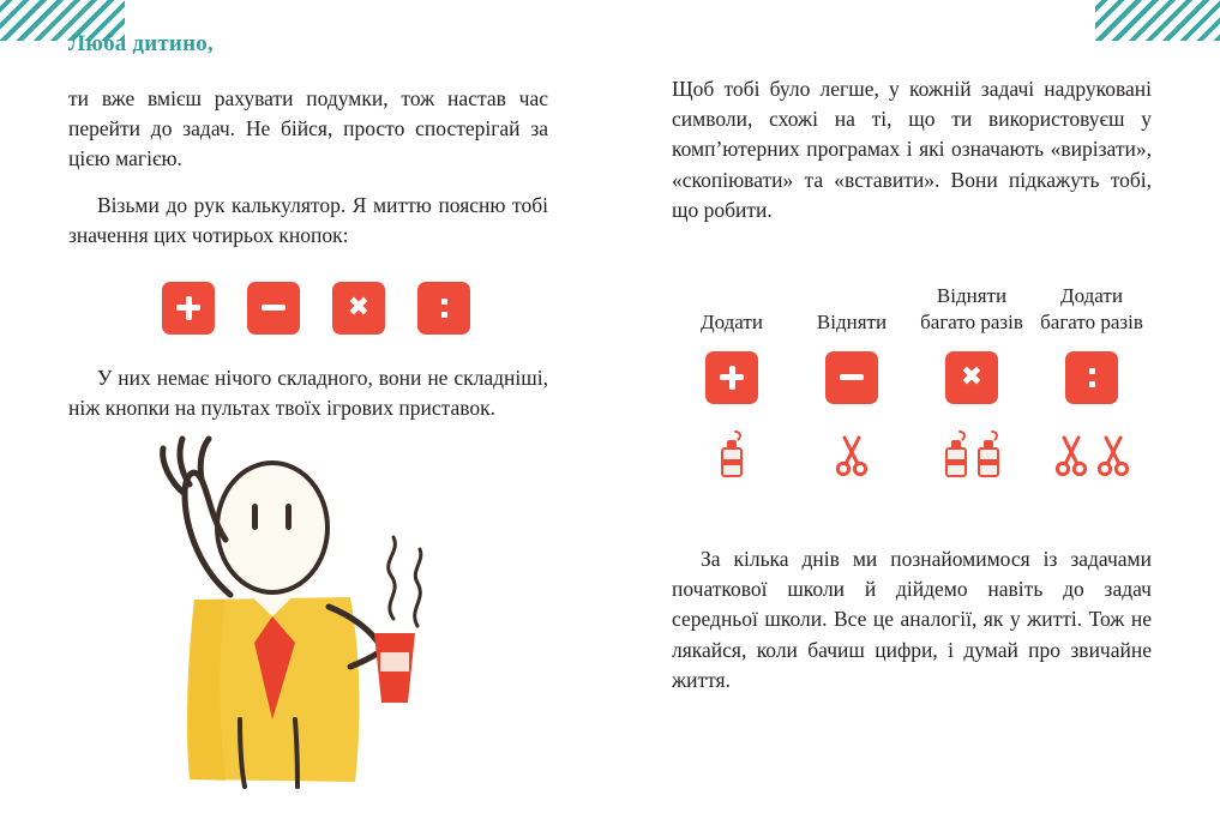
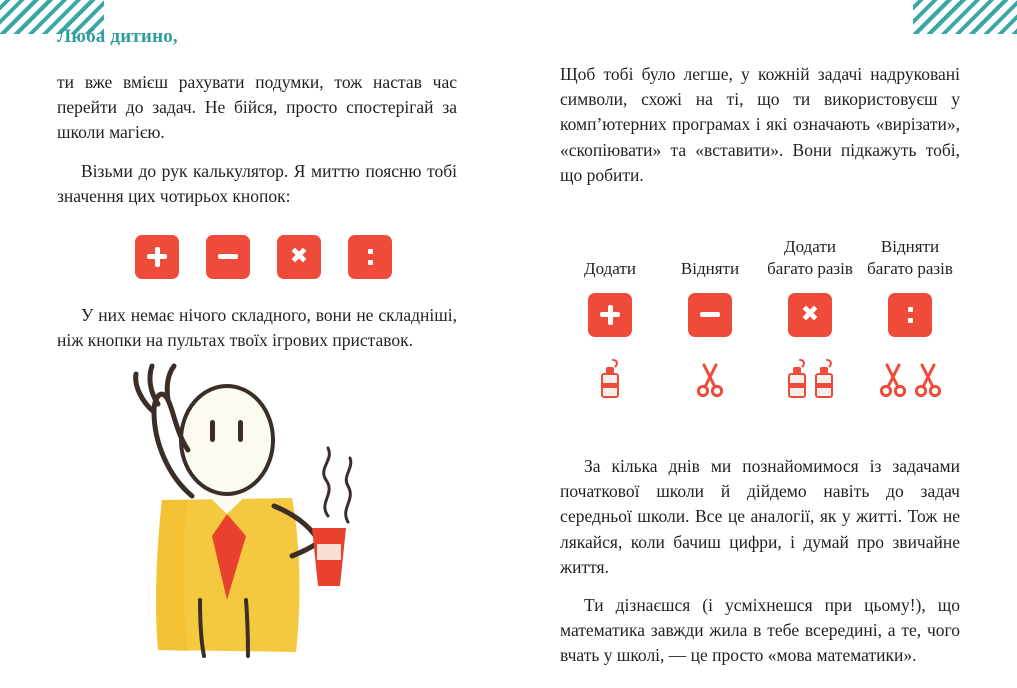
  Люба дитино,
- ти вже вмієш рахувати подумки, тож настав час перейти до задач. Не бійся, просто спостерігай за цією магією.
+ ти вже вмієш рахувати подумки, тож настав час перейти до задач. Не бійся, просто спостерігай за школи магією.
  Візьми до рук калькулятор. Я миттю поясню тобі значення цих чотирьох кнопок:
  ✖
  У них немає нічого складного, вони не складніші, ніж кнопки на пультах твоїх ігрових приставок.
  Щоб тобі було легше, у кожній задачі надруковані символи, схожі на ті, що ти використовуєш у комп’ютерних програмах і які означають «вирізати», «скопіювати» та «вставити». Вони підкажуть тобі, що робити.
  Додати
  Відняти
- Відняти багато разів
+ Додати багато разів
  ✖
- Додати багато разів
+ Відняти багато разів
  За кілька днів ми познайомимося із задачами початкової школи й дійдемо навіть до задач середньої школи. Все це аналогії, як у житті. Тож не лякайся, коли бачиш цифри, і думай про звичайне життя.
+ Ти дізнаєшся (і усміхнешся при цьому!), що математика завжди жила в тебе всередині, а те, чого вчать у школі, — це просто «мова математики».
